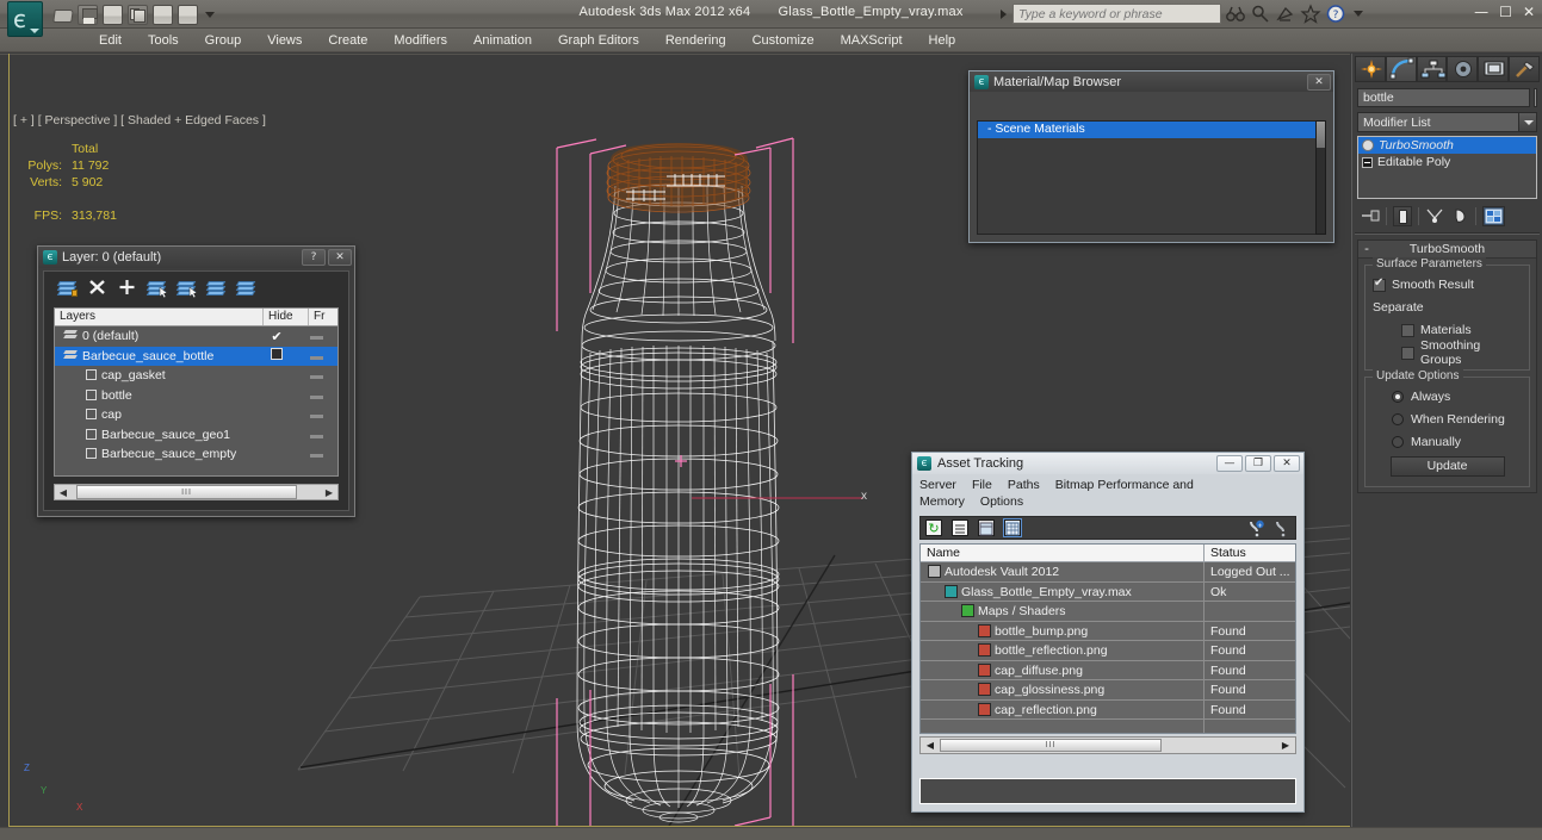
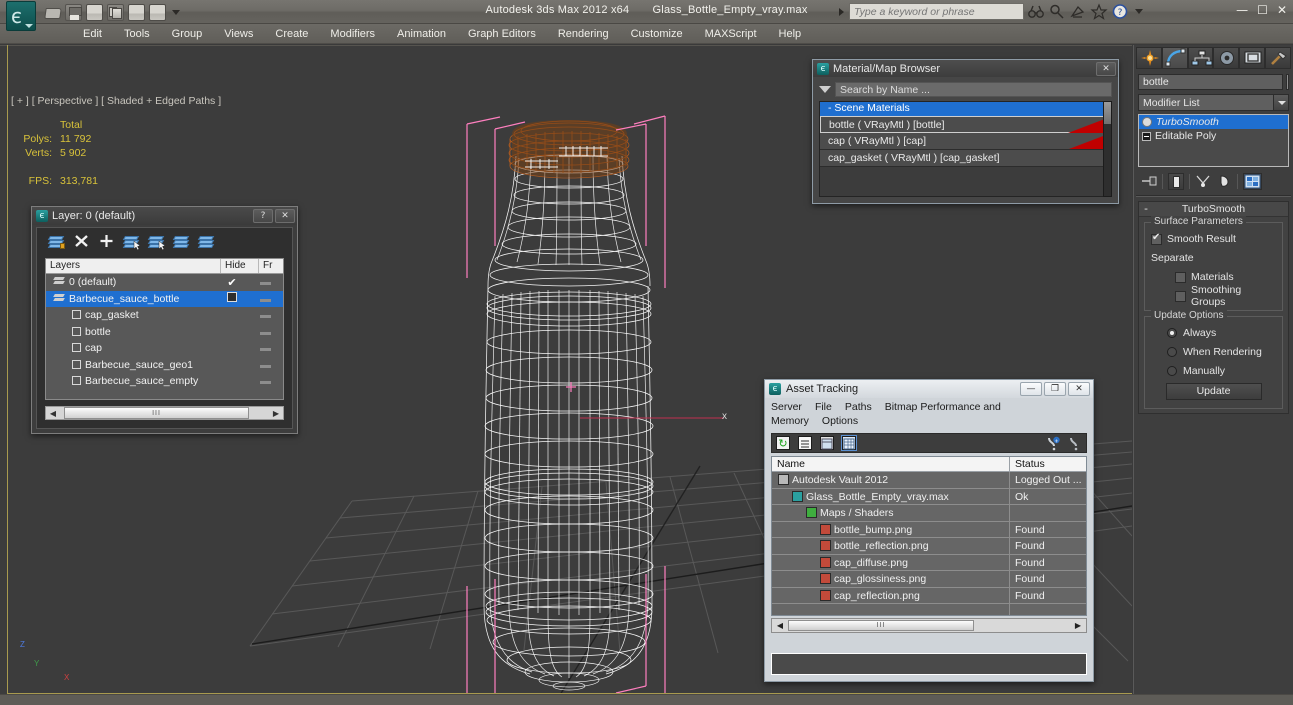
- [ + ] [ Perspective ] [ Shaded + Edged Faces ]
+ [ + ] [ Perspective ] [ Shaded + Edged Paths ]
  	Total
  Polys:	11 792
  Verts:	5 902
  FPS:	313,781
  x
  Z
  Y
  X
  Autodesk 3ds Max 2012 x64 Glass_Bottle_Empty_vray.max
  Type a keyword or phrase
  ?
  —
  ☐
  ✕
  є
  Edit
  Tools
  Group
  Views
  Create
  Modifiers
  Animation
  Graph Editors
  Rendering
  Customize
  MAXScript
  Help
  є
  Layer: 0 (default)
  ?
  ✕
  Layers
  Hide
  Fr
  0 (default)
  ✔
  Barbecue_sauce_bottle
  cap_gasket
  bottle
  cap
  Barbecue_sauce_geo1
  Barbecue_sauce_empty
  ◀
  ▶
  є
  Material/Map Browser
  ✕
+ Search by Name ...
  - Scene Materials
+ bottle ( VRayMtl ) [bottle]
+ cap ( VRayMtl ) [cap]
+ cap_gasket ( VRayMtl ) [cap_gasket]
  є
  Asset Tracking
  —
  ❐
  ✕
  Server File Paths Bitmap Performance and Memory Options
  Name
  Status
  Autodesk Vault 2012
  Logged Out ...
  Glass_Bottle_Empty_vray.max
  Ok
  Maps / Shaders
  bottle_bump.png
  Found
  bottle_reflection.png
  Found
  cap_diffuse.png
  Found
  cap_glossiness.png
  Found
  cap_reflection.png
  Found
  ◀
  ▶
  bottle
  Modifier List
  TurboSmooth
  Editable Poly
  -
  TurboSmooth
  Surface Parameters
  Smooth Result
  Separate
  Materials
  Smoothing Groups
  Update Options
  Always
  When Rendering
  Manually
  Update
